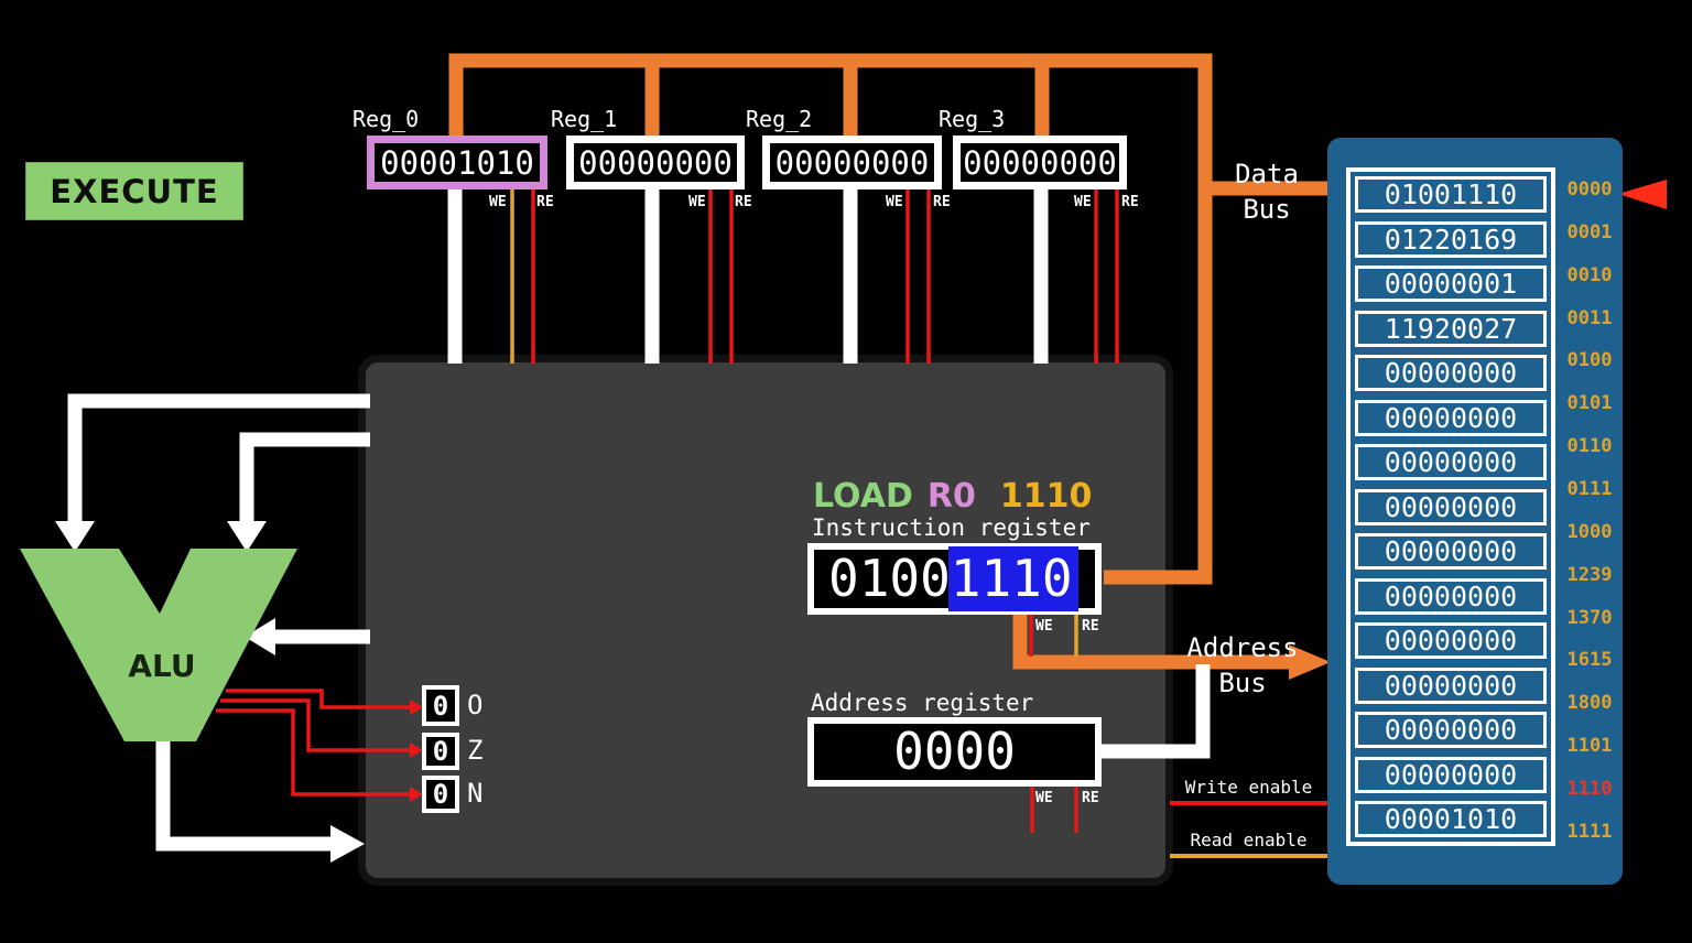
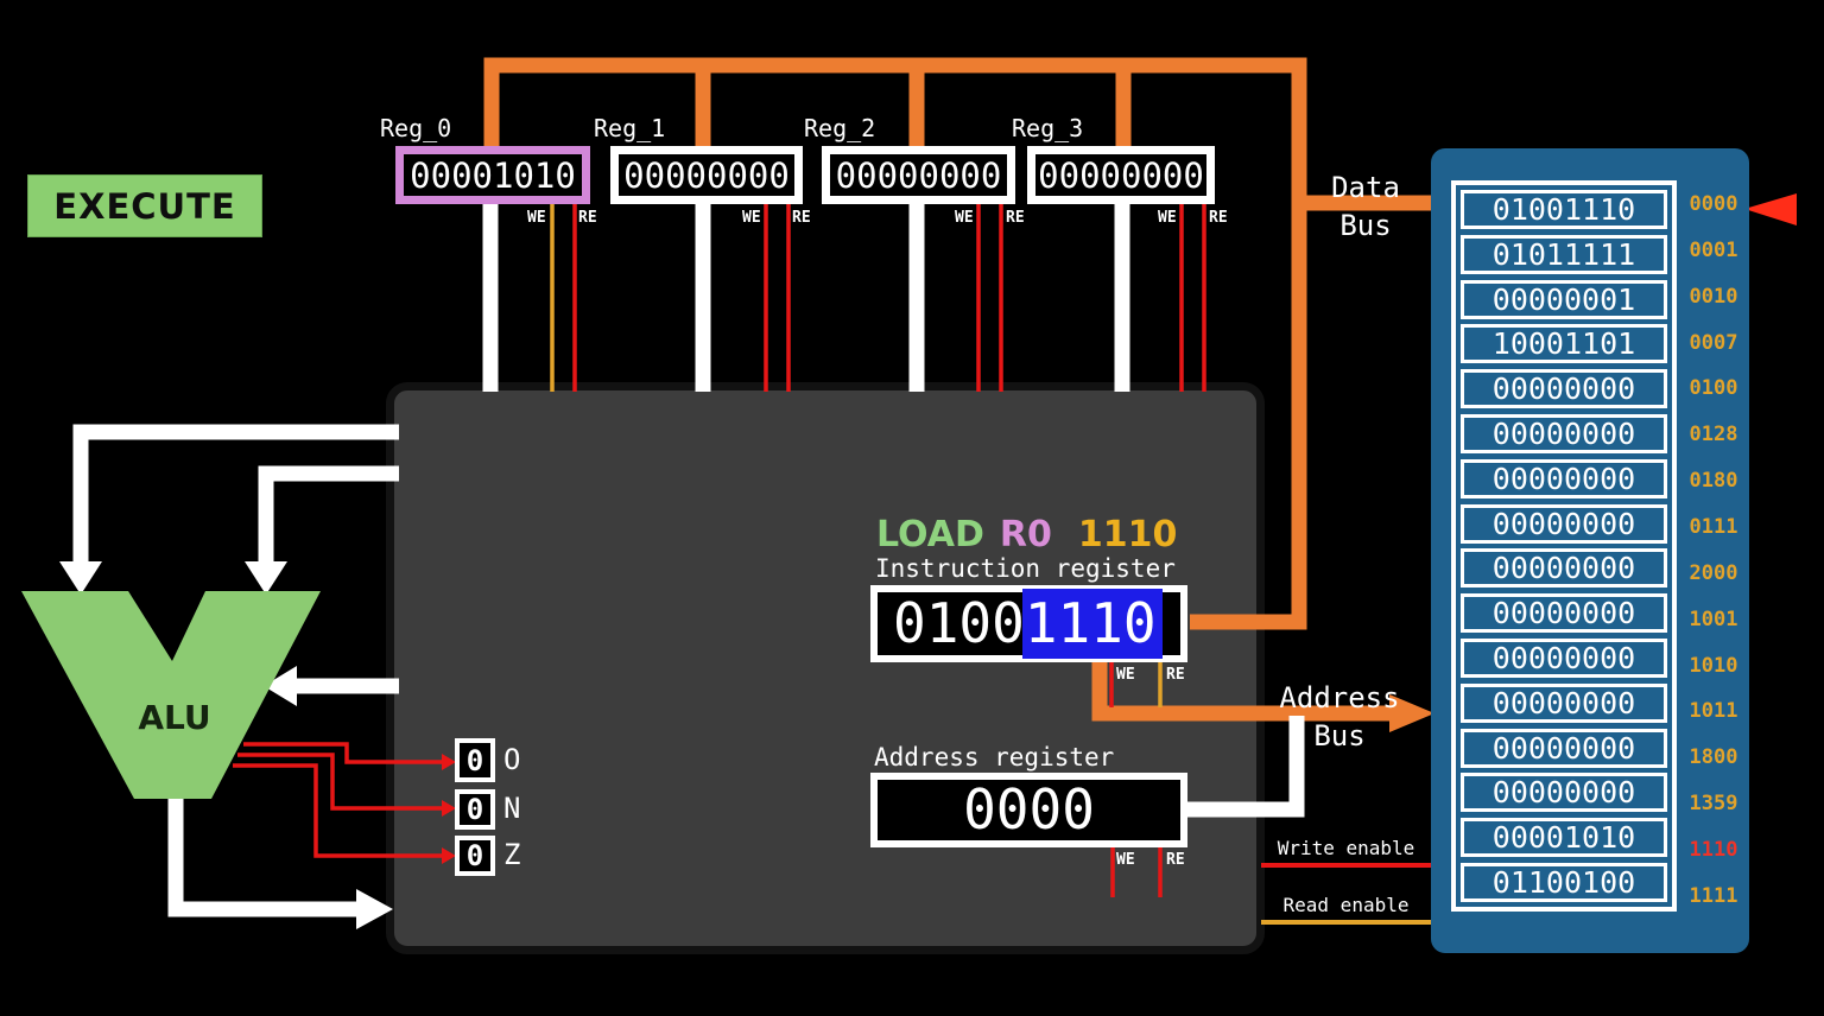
  EXECUTE
  Reg_0
  00001010
  WE
  RE
  Reg_1
  00000000
  WE
  RE
  Reg_2
  00000000
  WE
  RE
  Reg_3
  00000000
  WE
  RE
  LOAD R0 1110
  Instruction register
  01001110
  WE
  RE
  Address register
  0000
  WE
  RE
  ALU
  0
  O
  0
- Z
+ N
  0
- N
+ Z
  Data
  Bus
  Address
  Bus
  Write enable
  Read enable
  01001110
- 01220169
+ 01011111
  00000001
- 11920027
+ 10001101
  00000000
  00000000
  00000000
  00000000
  00000000
  00000000
  00000000
  00000000
  00000000
  00000000
  00001010
+ 01100100
  0000
  0001
  0010
- 0011
+ 0007
  0100
- 0101
+ 0128
- 0110
+ 0180
  0111
- 1000
+ 2000
- 1239
+ 1001
- 1370
+ 1010
- 1615
+ 1011
  1800
- 1101
+ 1359
  1110
  1111
